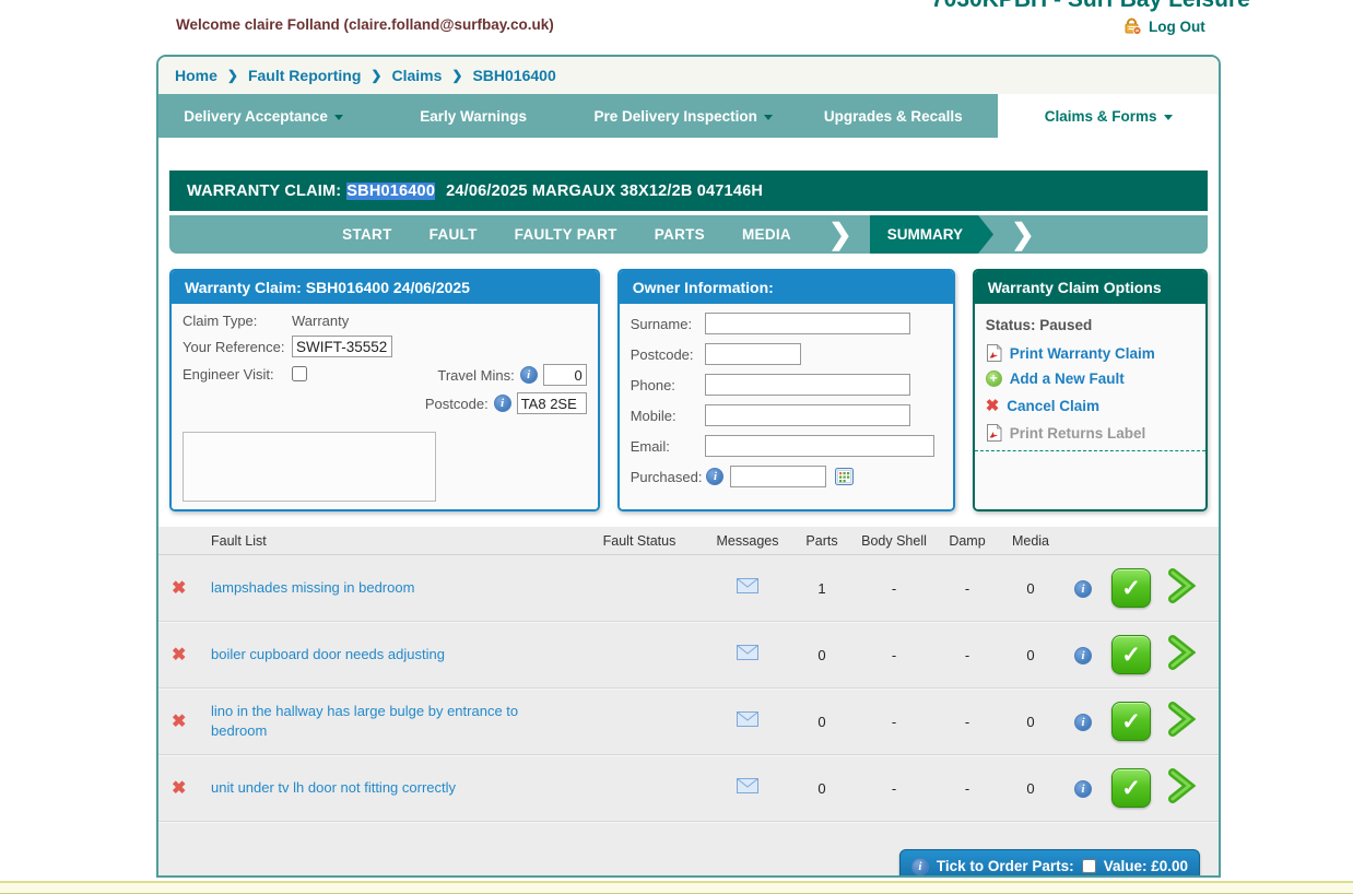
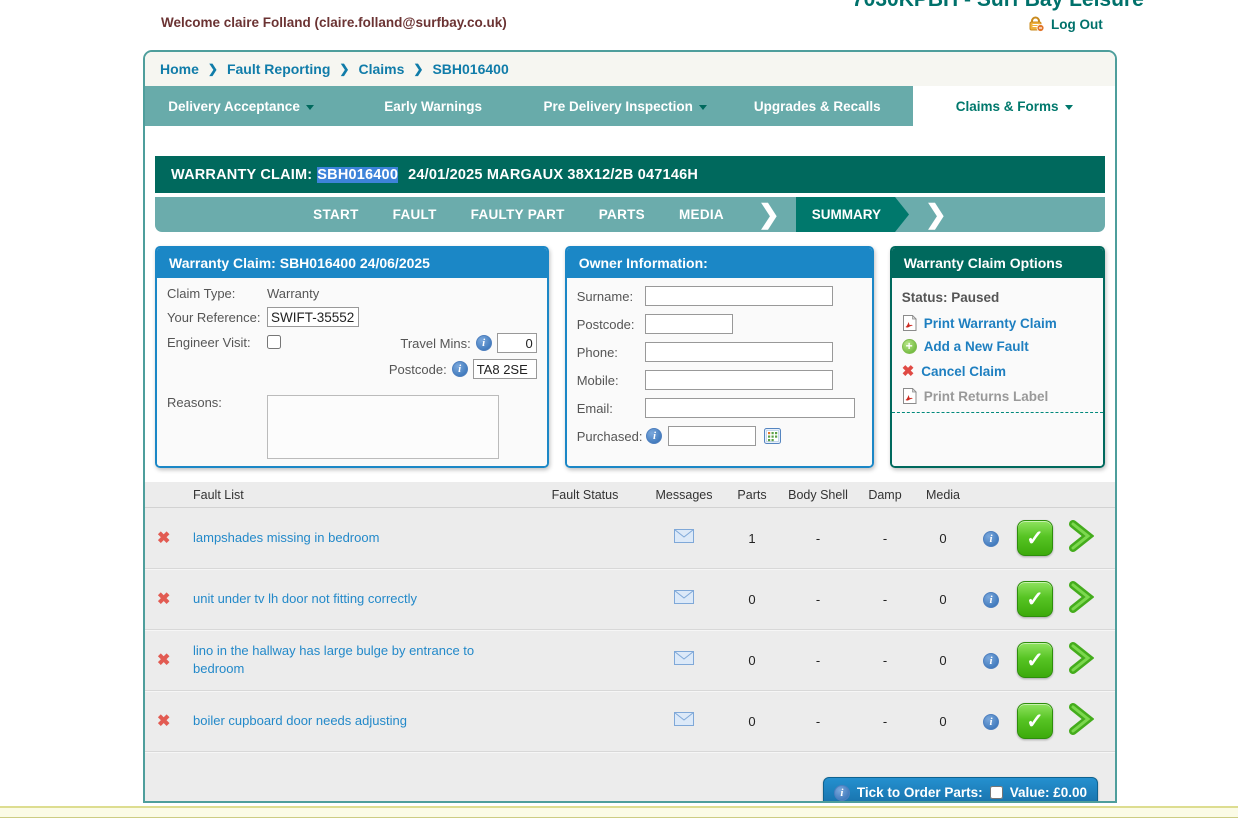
  Welcome claire Folland (claire.folland@surfbay.co.uk)
  Log Out
  Home
  ❯
  Fault Reporting
  ❯
  Claims
  ❯
  SBH016400
  Delivery Acceptance
  Early Warnings
  Pre Delivery Inspection
  Upgrades & Recalls
  Claims & Forms
  WARRANTY CLAIM:
  SBH016400
- 24/06/2025 MARGAUX 38X12/2B 047146H
+ 24/01/2025 MARGAUX 38X12/2B 047146H
  START
  FAULT
  FAULTY PART
  PARTS
  MEDIA
  SUMMARY
  Warranty Claim: SBH016400 24/06/2025
  Claim Type:
  Warranty
  Your Reference:
  SWIFT-35552
  Engineer Visit:
  Travel Mins:
  i
  0
  Postcode:
  i
  TA8 2SE
+ Reasons:
  Owner Information:
  Surname:
  Postcode:
  Phone:
  Mobile:
  Email:
  Purchased:
  i
  Warranty Claim Options
  Status: Paused
  Print Warranty Claim
  +
  Add a New Fault
  ✖
  Cancel Claim
  Print Returns Label
  Fault List
  Fault Status
  Messages
  Parts
  Body Shell
  Damp
  Media
  ✖
  lampshades missing in bedroom
  1
  -
  -
  0
  i
  ✓
  ✖
- boiler cupboard door needs adjusting
+ unit under tv lh door not fitting correctly
  0
  -
  -
  0
  i
  ✓
  ✖
  lino in the hallway has large bulge by entrance to bedroom
  0
  -
  -
  0
  i
  ✓
  ✖
- unit under tv lh door not fitting correctly
+ boiler cupboard door needs adjusting
  0
  -
  -
  0
  i
  ✓
  i
  Tick to Order Parts:
  Value: £0.00
